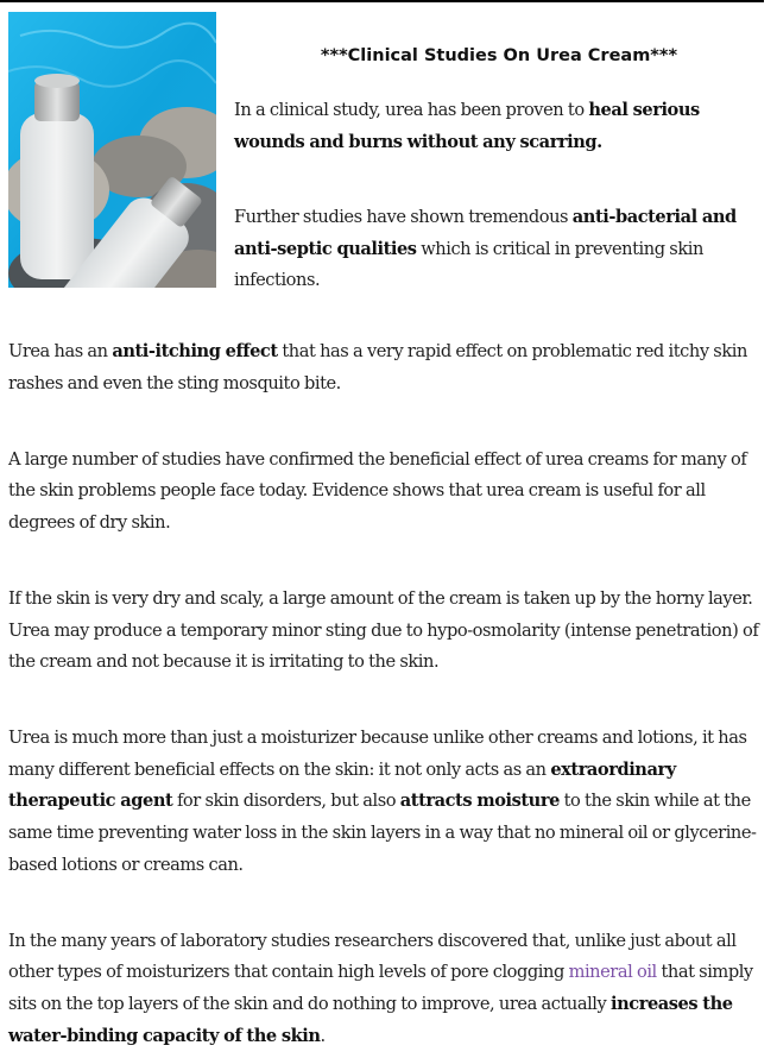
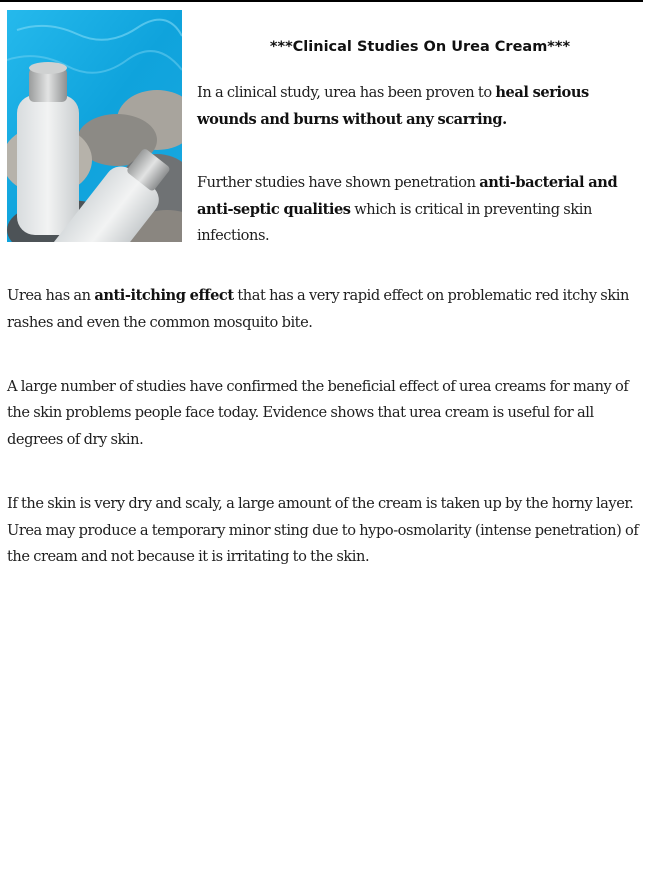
  ***Clinical Studies On Urea Cream***
  In a clinical study, urea has been proven to heal serious wounds and burns without any scarring.
- Further studies have shown tremendous anti-bacterial and anti-septic qualities which is critical in preventing skin infections.
+ Further studies have shown penetration anti-bacterial and anti-septic qualities which is critical in preventing skin infections.
- Urea has an anti-itching effect that has a very rapid effect on problematic red itchy skin rashes and even the sting mosquito bite.
+ Urea has an anti-itching effect that has a very rapid effect on problematic red itchy skin rashes and even the common mosquito bite.
  A large number of studies have confirmed the beneficial effect of urea creams for many of the skin problems people face today. Evidence shows that urea cream is useful for all degrees of dry skin.
  If the skin is very dry and scaly, a large amount of the cream is taken up by the horny layer. Urea may produce a temporary minor sting due to hypo-osmolarity (intense penetration) of the cream and not because it is irritating to the skin.
- Urea is much more than just a moisturizer because unlike other creams and lotions, it has many different beneficial effects on the skin: it not only acts as an extraordinary therapeutic agent for skin disorders, but also attracts moisture to the skin while at the same time preventing water loss in the skin layers in a way that no mineral oil or glycerine-based lotions or creams can.
- In the many years of laboratory studies researchers discovered that, unlike just about all other types of moisturizers that contain high levels of pore clogging mineral oil that simply sits on the top layers of the skin and do nothing to improve, urea actually increases the water-binding capacity of the skin.
